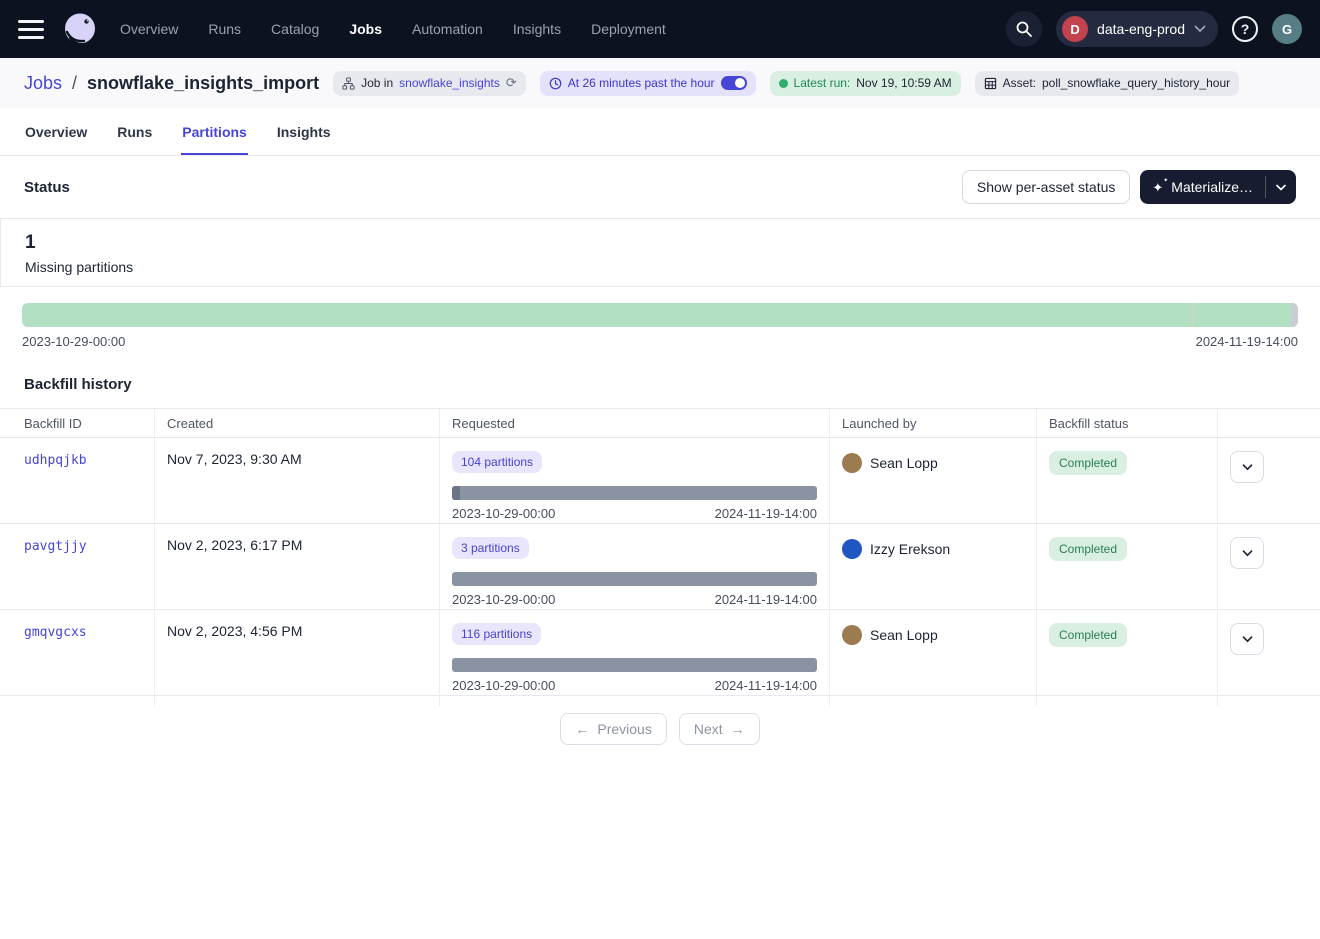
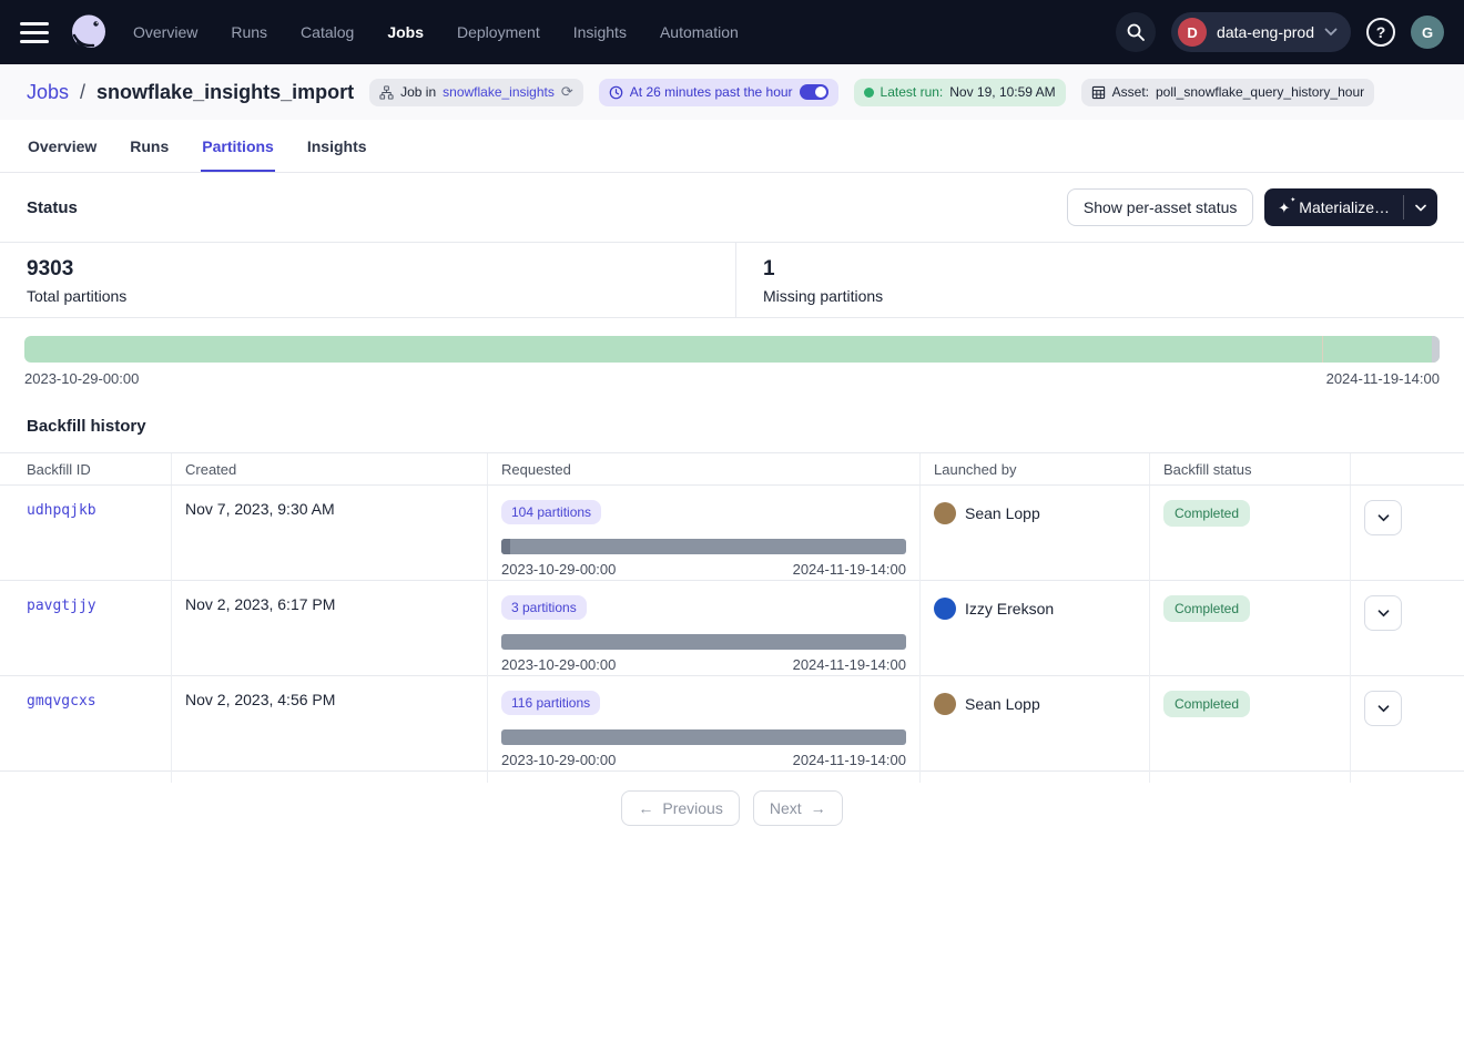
  Overview
  Runs
  Catalog
  Jobs
- Automation
+ Deployment
  Insights
- Deployment
+ Automation
  D
  data-eng-prod
  ?
  G
  Jobs
  /
  snowflake_insights_import
  Job in
  snowflake_insights
  ⟳
  At 26 minutes past the hour
  Latest run:
  Nov 19, 10:59 AM
  Asset:
  poll_snowflake_query_history_hour
  Overview
  Runs
  Partitions
  Insights
  Status
  Show per-asset status
  ✦
  Materialize…
+ 9303
+ Total partitions
  1
  Missing partitions
  2023-10-29-00:00
  2024-11-19-14:00
  Backfill history
  Backfill ID
  Created
  Requested
  Launched by
  Backfill status
  udhpqjkb
  Nov 7, 2023, 9:30 AM
  104 partitions
  2023-10-29-00:00
  2024-11-19-14:00
  Sean Lopp
  Completed
  pavgtjjy
  Nov 2, 2023, 6:17 PM
  3 partitions
  2023-10-29-00:00
  2024-11-19-14:00
  Izzy Erekson
  Completed
  gmqvgcxs
  Nov 2, 2023, 4:56 PM
  116 partitions
  2023-10-29-00:00
  2024-11-19-14:00
  Sean Lopp
  Completed
  ←
  Previous
  Next
  →
